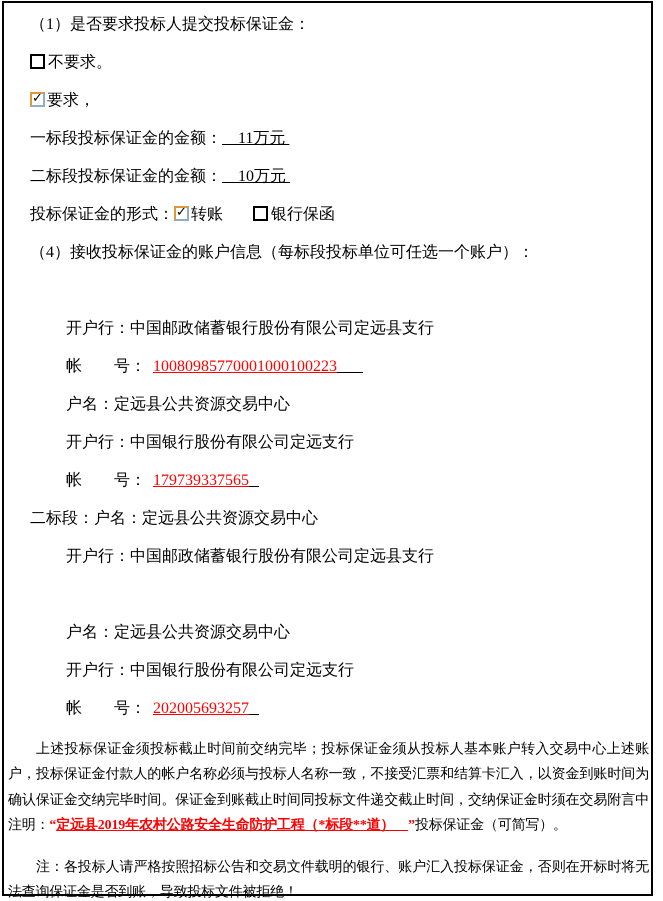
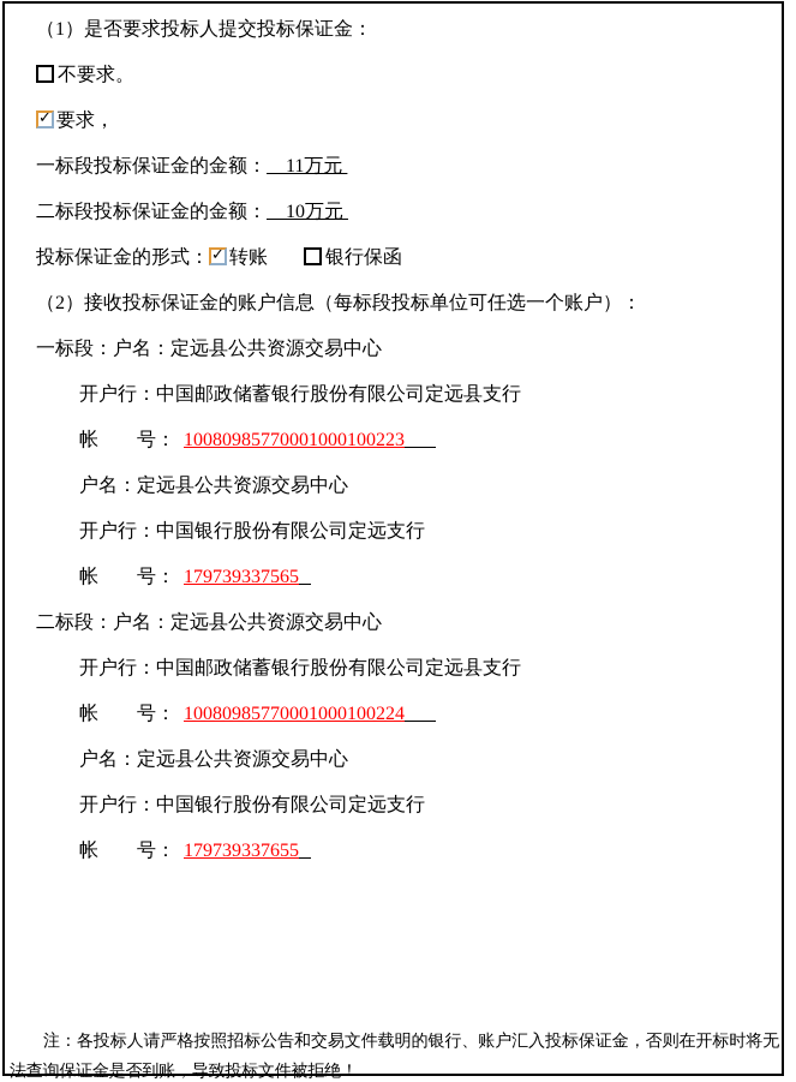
  （1）是否要求投标人提交投标保证金：
  不要求。
  要求，
  一标段投标保证金的金额： 11万元
  二标段投标保证金的金额： 10万元
  投标保证金的形式： 转账 银行保函
- （4）接收投标保证金的账户信息（每标段投标单位可任选一个账户）：
+ （2）接收投标保证金的账户信息（每标段投标单位可任选一个账户）：
+ 一标段：户名：定远县公共资源交易中心
  开户行：中国邮政储蓄银行股份有限公司定远县支行
  帐 号： 10080985770001000100223
  户名：定远县公共资源交易中心
  开户行：中国银行股份有限公司定远支行
  帐 号： 179739337565
  二标段：户名：定远县公共资源交易中心
  开户行：中国邮政储蓄银行股份有限公司定远县支行
+ 帐 号： 10080985770001000100224
  户名：定远县公共资源交易中心
  开户行：中国银行股份有限公司定远支行
- 帐 号： 202005693257
+ 帐 号： 179739337655
- 上述投标保证金须投标截止时间前交纳完毕；投标保证金须从投标人基本账户转入交易中心上述账
- 户，投标保证金付款人的帐户名称必须与投标人名称一致，不接受汇票和结算卡汇入，以资金到账时间为
- 确认保证金交纳完毕时间。保证金到账截止时间同投标文件递交截止时间，交纳保证金时须在交易附言中
- 注明：“定远县2019年农村公路安全生命防护工程（*标段**道） ”投标保证金（可简写）。
  注：各投标人请严格按照招标公告和交易文件载明的银行、账户汇入投标保证金，否则在开标时将无
  法查询保证金是否到账，导致投标文件被拒绝！
